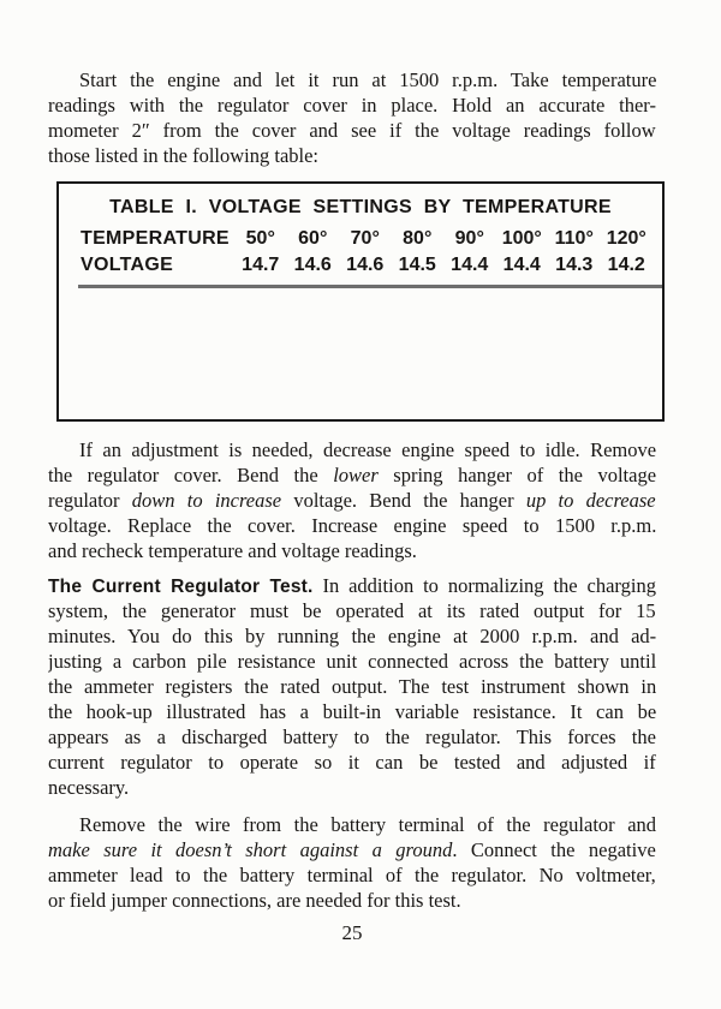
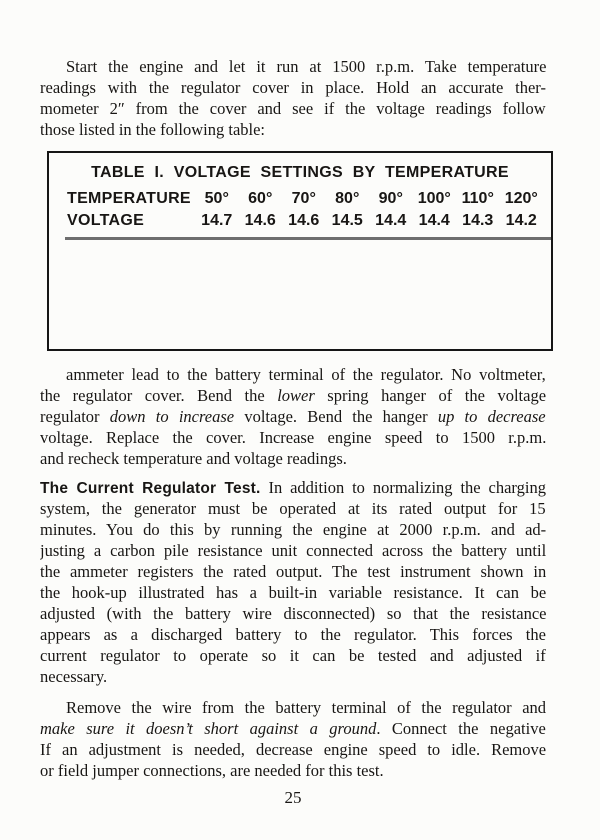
  Start the engine and let it run at 1500 r.p.m. Take temperature
  readings with the regulator cover in place. Hold an accurate ther-
  mometer 2″ from the cover and see if the voltage readings follow
  those listed in the following table:
  TABLE I. VOLTAGE SETTINGS BY TEMPERATURE
  TEMPERATURE
  50°
  60°
  70°
  80°
  90°
  100°
  110°
  120°
  VOLTAGE
  14.7
  14.6
  14.6
  14.5
  14.4
  14.4
  14.3
  14.2
- If an adjustment is needed, decrease engine speed to idle. Remove
+ ammeter lead to the battery terminal of the regulator. No voltmeter,
  the regulator cover. Bend the lower spring hanger of the voltage
  regulator down to increase voltage. Bend the hanger up to decrease
  voltage. Replace the cover. Increase engine speed to 1500 r.p.m.
  and recheck temperature and voltage readings.
  The Current Regulator Test. In addition to normalizing the charging
  system, the generator must be operated at its rated output for 15
  minutes. You do this by running the engine at 2000 r.p.m. and ad-
  justing a carbon pile resistance unit connected across the battery until
  the ammeter registers the rated output. The test instrument shown in
  the hook-up illustrated has a built-in variable resistance. It can be
+ adjusted (with the battery wire disconnected) so that the resistance
  appears as a discharged battery to the regulator. This forces the
  current regulator to operate so it can be tested and adjusted if
  necessary.
  Remove the wire from the battery terminal of the regulator and
  make sure it doesn’t short against a ground. Connect the negative
- ammeter lead to the battery terminal of the regulator. No voltmeter,
+ If an adjustment is needed, decrease engine speed to idle. Remove
  or field jumper connections, are needed for this test.
  25
